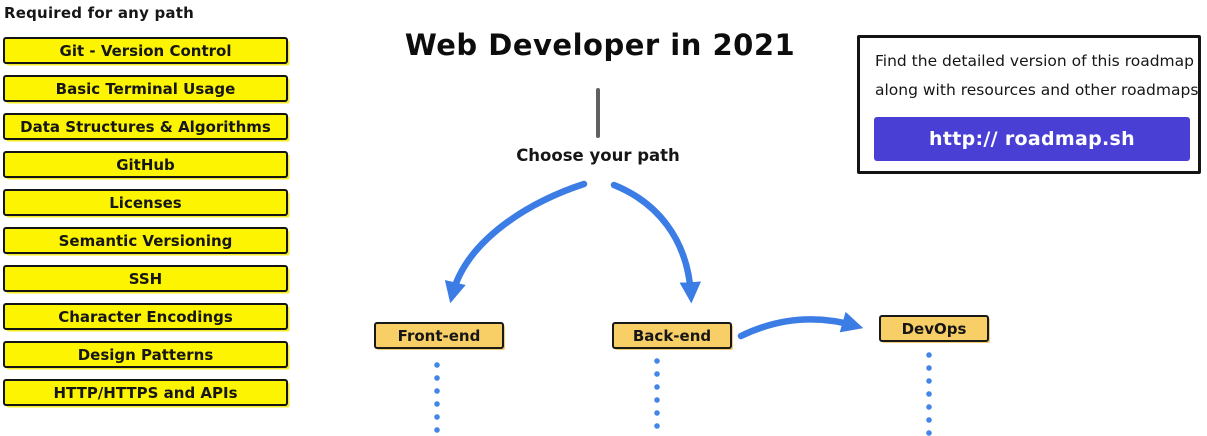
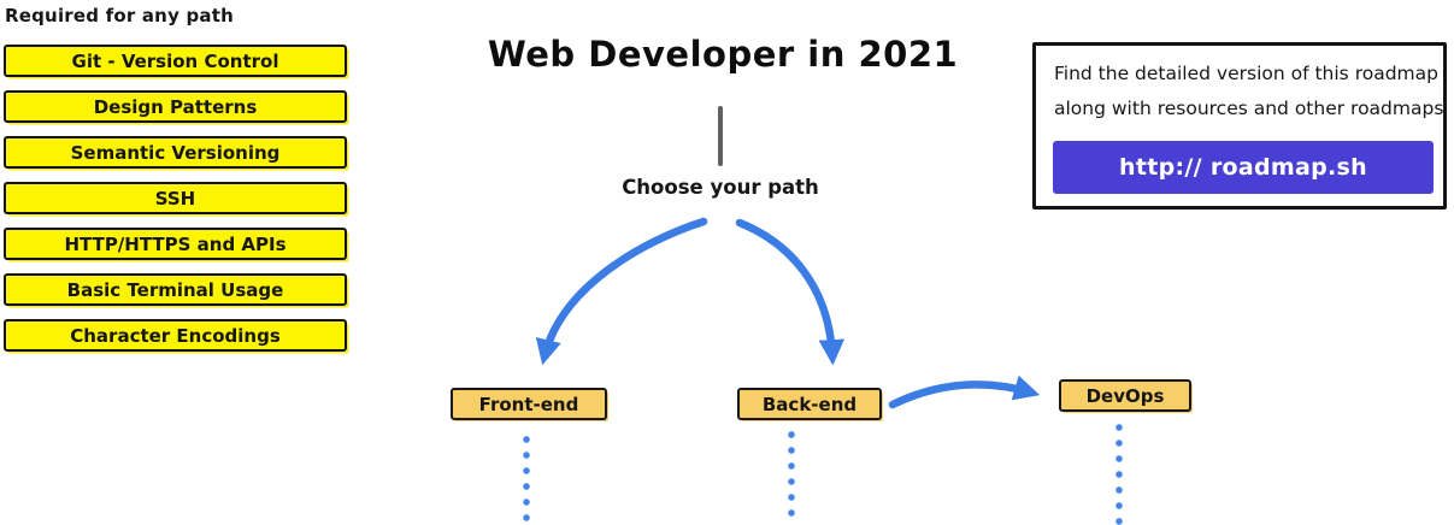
  Required for any path
  Git - Version Control
- Basic Terminal Usage
+ Design Patterns
- Data Structures & Algorithms
- GitHub
- Licenses
  Semantic Versioning
  SSH
- Character Encodings
+ HTTP/HTTPS and APIs
- Design Patterns
+ Basic Terminal Usage
- HTTP/HTTPS and APIs
+ Character Encodings
  Web Developer in 2021
  Choose your path
  Front-end
  Back-end
  DevOps
  Find the detailed version of this roadmap
  along with resources and other roadmaps
  http:// roadmap.sh
